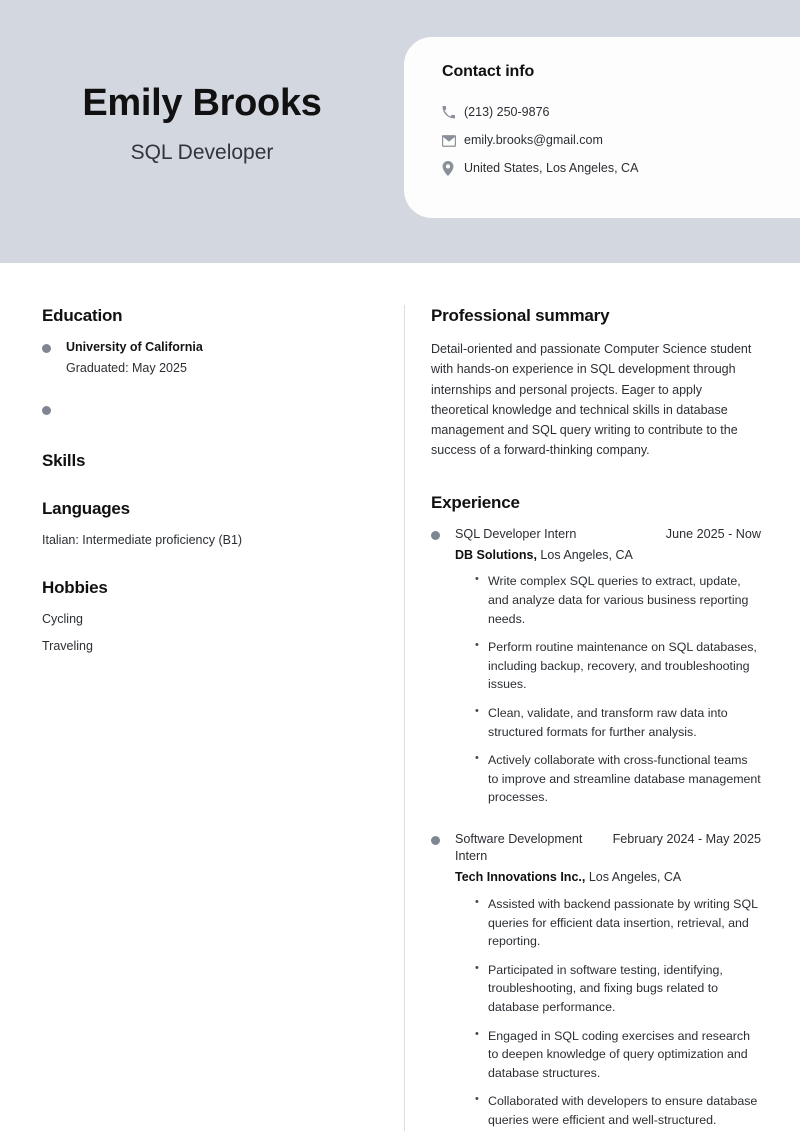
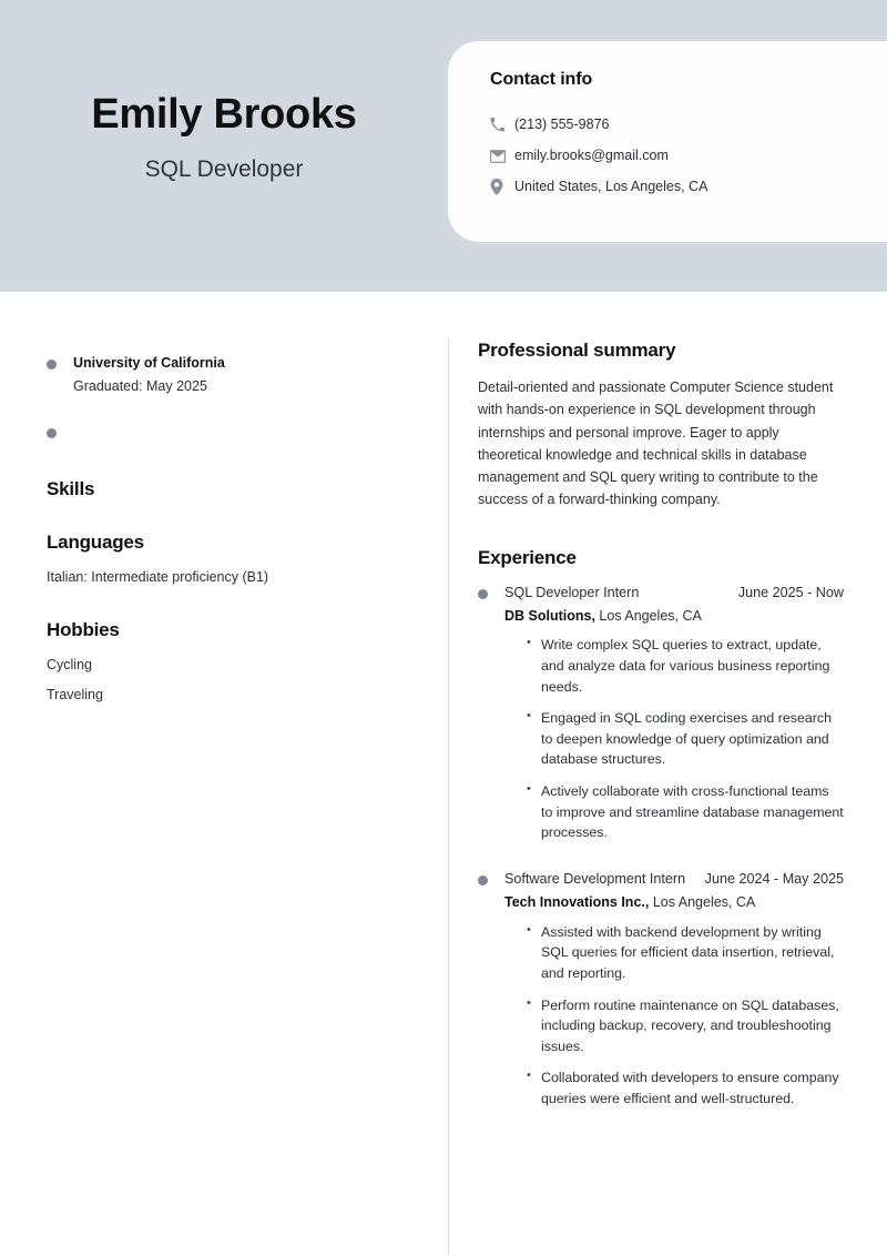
  Emily Brooks
  SQL Developer
  Contact info
- (213) 250-9876
+ (213) 555-9876
  emily.brooks@gmail.com
  United States, Los Angeles, CA
- Education
  University of California
  Graduated: May 2025
  Skills
  Languages
  Italian: Intermediate proficiency (B1)
  Hobbies
  Cycling
  Traveling
  Professional summary
- Detail-oriented and passionate Computer Science student with hands-on experience in SQL development through internships and personal projects. Eager to apply theoretical knowledge and technical skills in database management and SQL query writing to contribute to the success of a forward-thinking company.
+ Detail-oriented and passionate Computer Science student with hands-on experience in SQL development through internships and personal improve. Eager to apply theoretical knowledge and technical skills in database management and SQL query writing to contribute to the success of a forward-thinking company.
  Experience
  SQL Developer Intern
  June 2025 - Now
  DB Solutions, Los Angeles, CA
  Write complex SQL queries to extract, update, and analyze data for various business reporting needs.
- Perform routine maintenance on SQL databases, including backup, recovery, and troubleshooting issues.
+ Engaged in SQL coding exercises and research to deepen knowledge of query optimization and database structures.
- Clean, validate, and transform raw data into structured formats for further analysis.
  Actively collaborate with cross-functional teams to improve and streamline database management processes.
  Software Development Intern
- February 2024 - May 2025
+ June 2024 - May 2025
  Tech Innovations Inc., Los Angeles, CA
- Assisted with backend passionate by writing SQL queries for efficient data insertion, retrieval, and reporting.
+ Assisted with backend development by writing SQL queries for efficient data insertion, retrieval, and reporting.
- Participated in software testing, identifying, troubleshooting, and fixing bugs related to database performance.
- Engaged in SQL coding exercises and research to deepen knowledge of query optimization and database structures.
+ Perform routine maintenance on SQL databases, including backup, recovery, and troubleshooting issues.
- Collaborated with developers to ensure database queries were efficient and well-structured.
+ Collaborated with developers to ensure company queries were efficient and well-structured.
